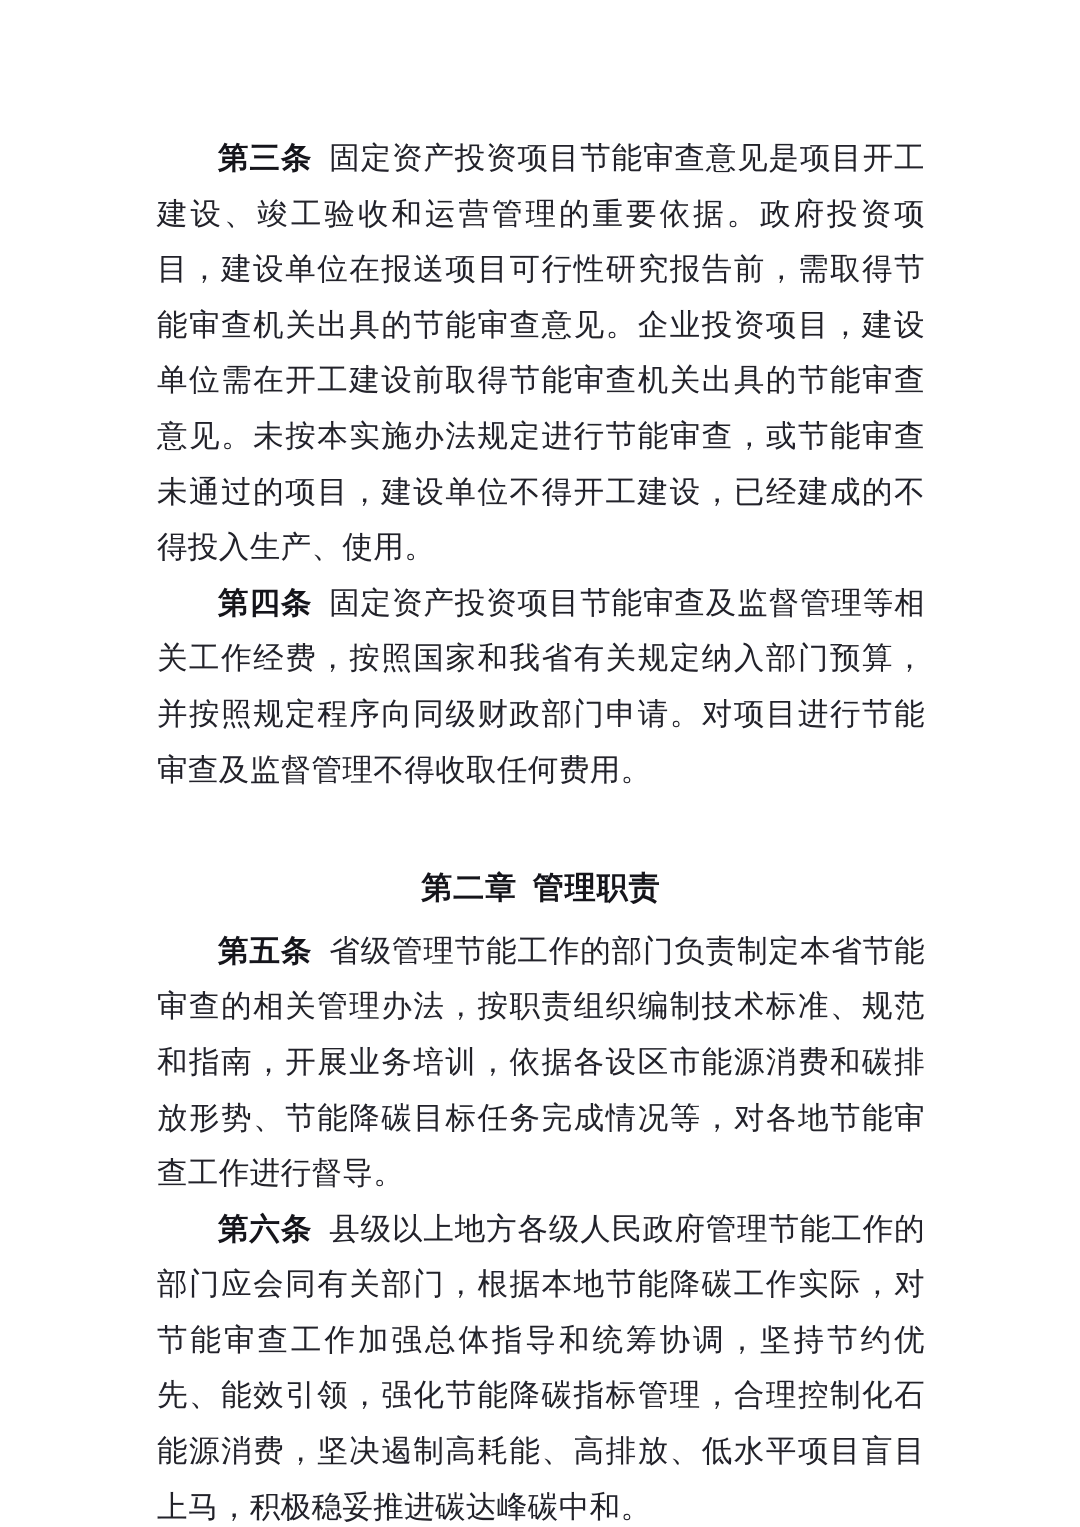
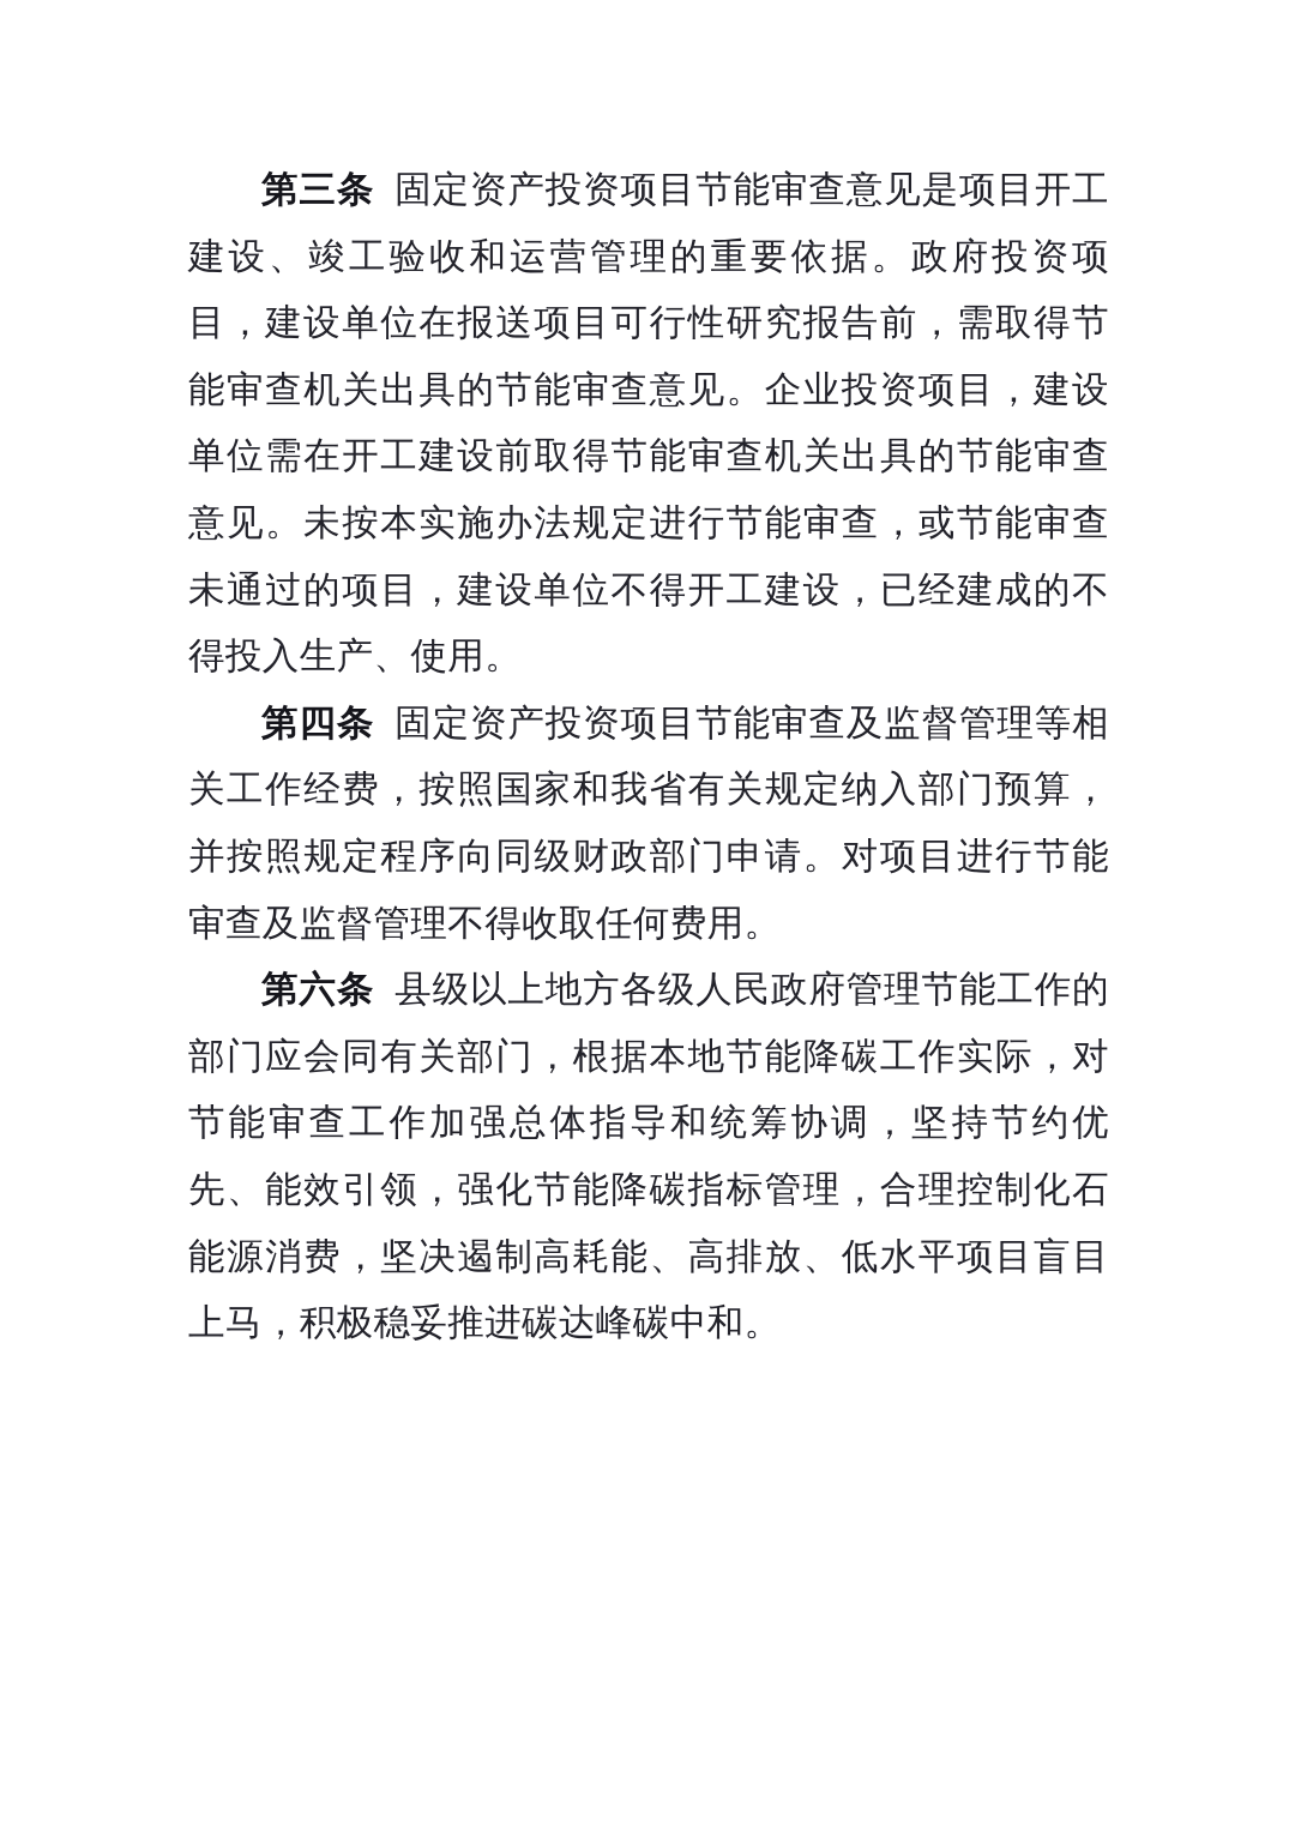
  第三条 固定资产投资项目节能审查意见是项目开工建设、竣工验收和运营管理的重要依据。政府投资项目，建设单位在报送项目可行性研究报告前，需取得节能审查机关出具的节能审查意见。企业投资项目，建设单位需在开工建设前取得节能审查机关出具的节能审查意见。未按本实施办法规定进行节能审查，或节能审查未通过的项目，建设单位不得开工建设，已经建成的不得投入生产、使用。
  第四条 固定资产投资项目节能审查及监督管理等相关工作经费，按照国家和我省有关规定纳入部门预算，并按照规定程序向同级财政部门申请。对项目进行节能审查及监督管理不得收取任何费用。
- 第二章 管理职责
- 第五条 省级管理节能工作的部门负责制定本省节能审查的相关管理办法，按职责组织编制技术标准、规范和指南，开展业务培训，依据各设区市能源消费和碳排放形势、节能降碳目标任务完成情况等，对各地节能审查工作进行督导。
  第六条 县级以上地方各级人民政府管理节能工作的部门应会同有关部门，根据本地节能降碳工作实际，对节能审查工作加强总体指导和统筹协调，坚持节约优先、能效引领，强化节能降碳指标管理，合理控制化石能源消费，坚决遏制高耗能、高排放、低水平项目盲目上马，积极稳妥推进碳达峰碳中和。
